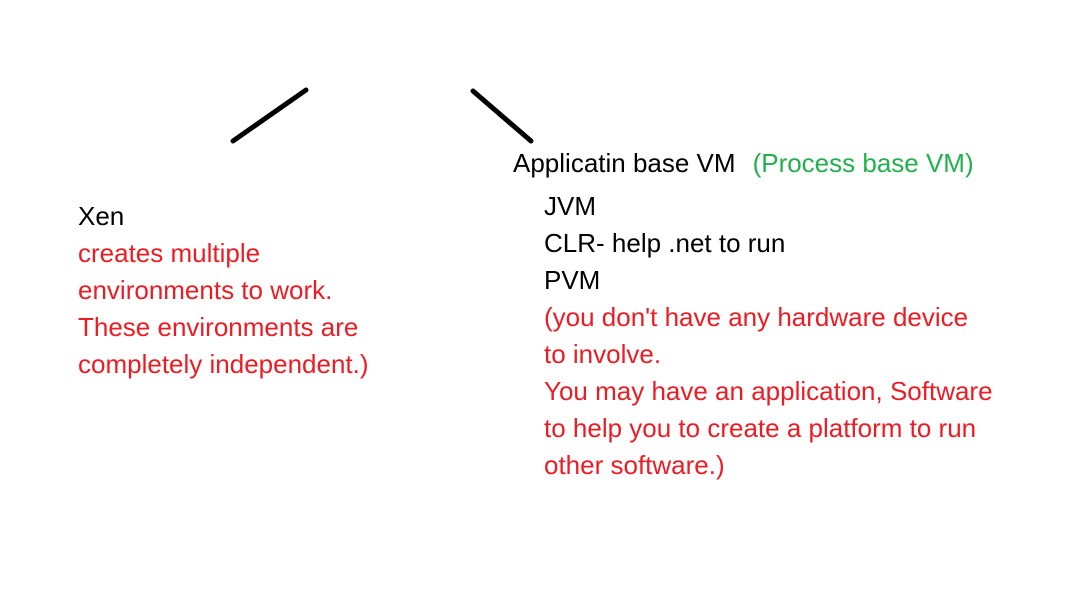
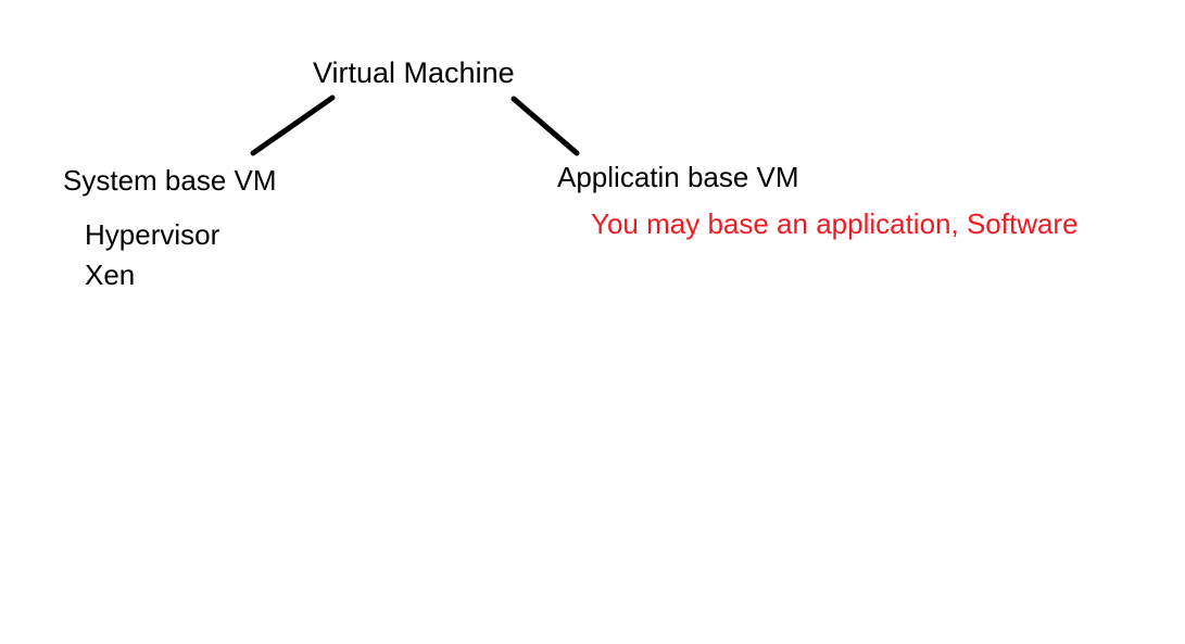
+ Virtual Machine
+ System base VM
+ Hypervisor
  Xen
- creates multiple
- environments to work.
- These environments are
- completely independent.)
  Applicatin base VM
- (Process base VM)
- JVM
- CLR- help .net to run
- PVM
- (you don't have any hardware device
- to involve.
- You may have an application, Software
+ You may base an application, Software
- to help you to create a platform to run
- other software.)
